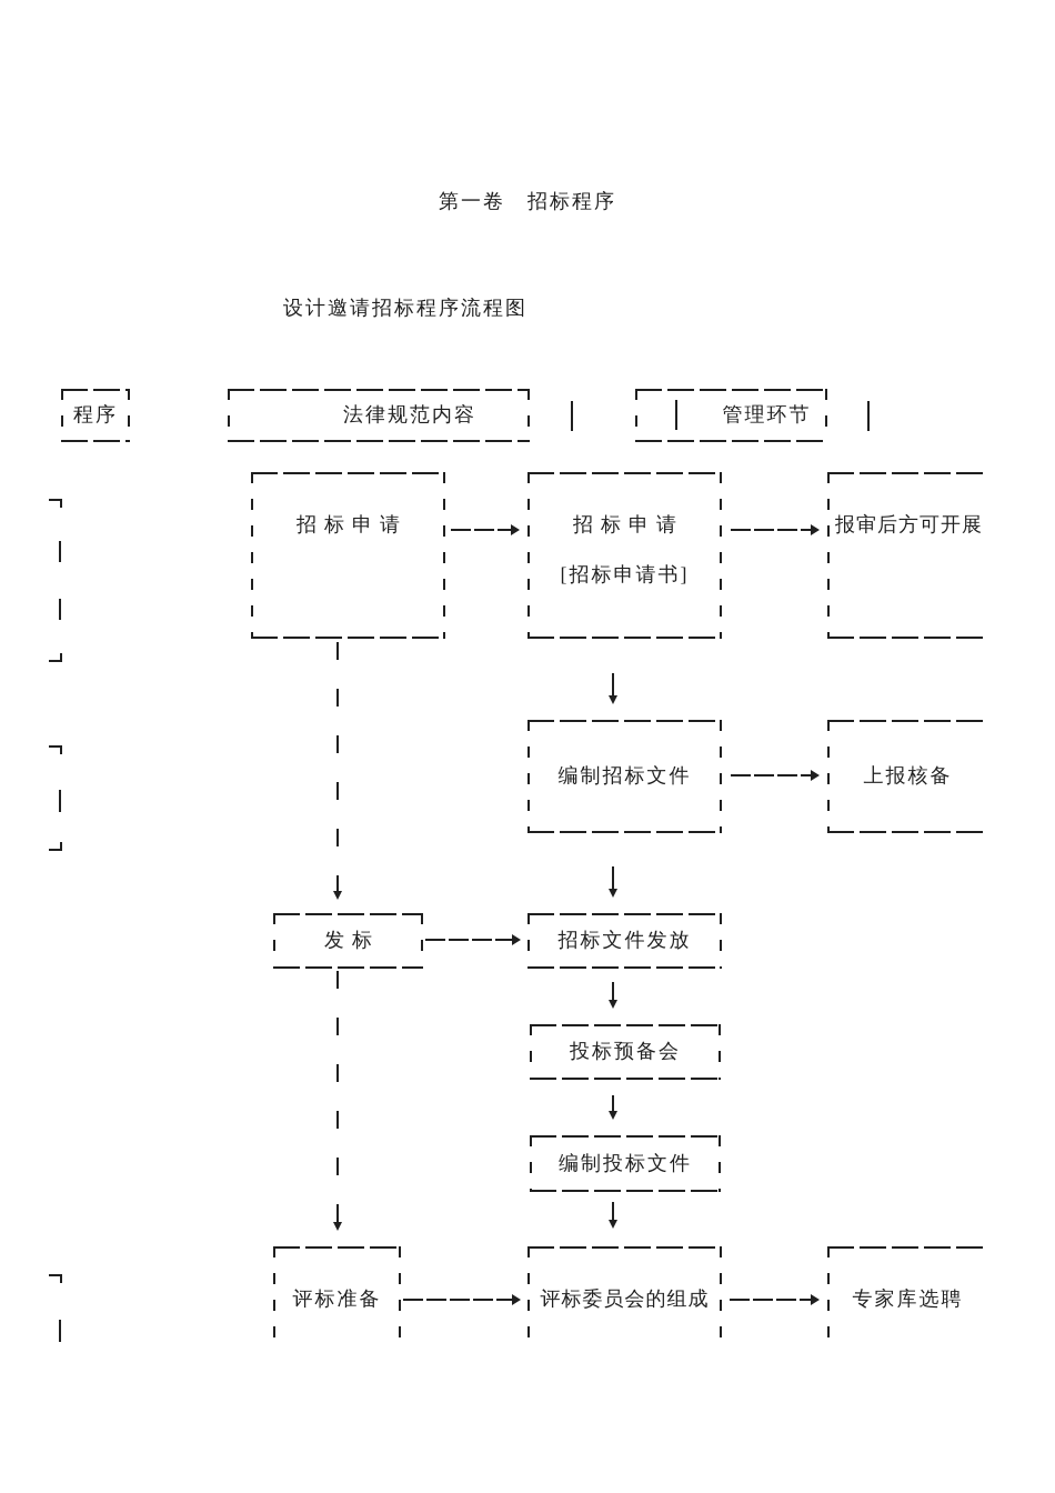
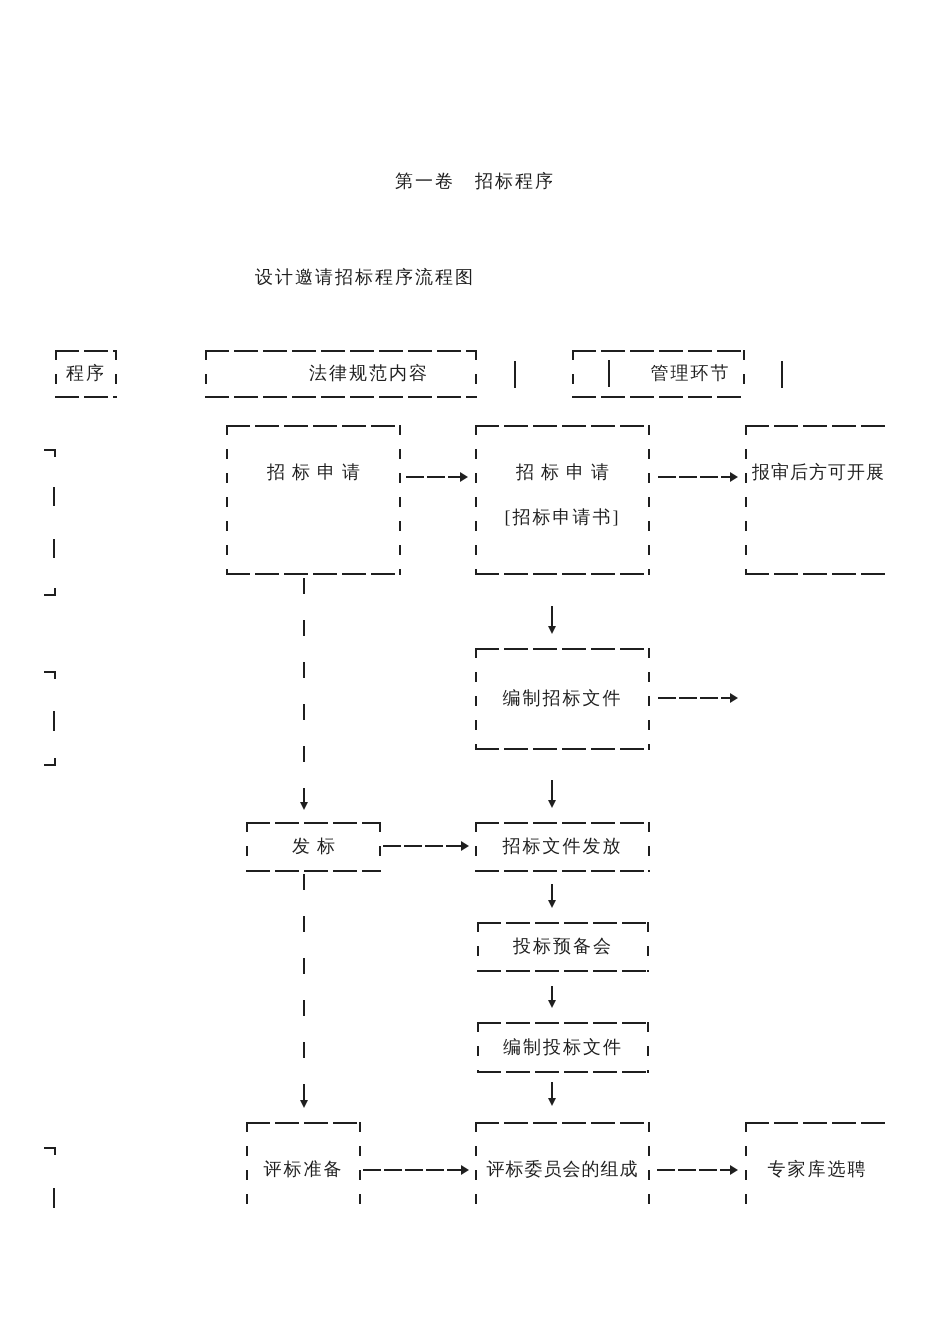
  第一卷 招标程序
  设计邀请招标程序流程图
  程序
  法律规范内容
  管理环节
  招标申请
  招标申请
  [招标申请书]
  报审后方可开展
  编制招标文件
- 上报核备
  发标
  招标文件发放
  投标预备会
  编制投标文件
  评标准备
  评标委员会的组成
  专家库选聘
